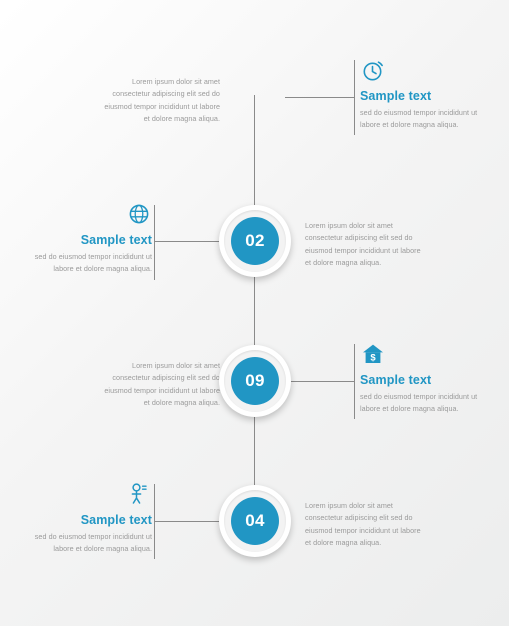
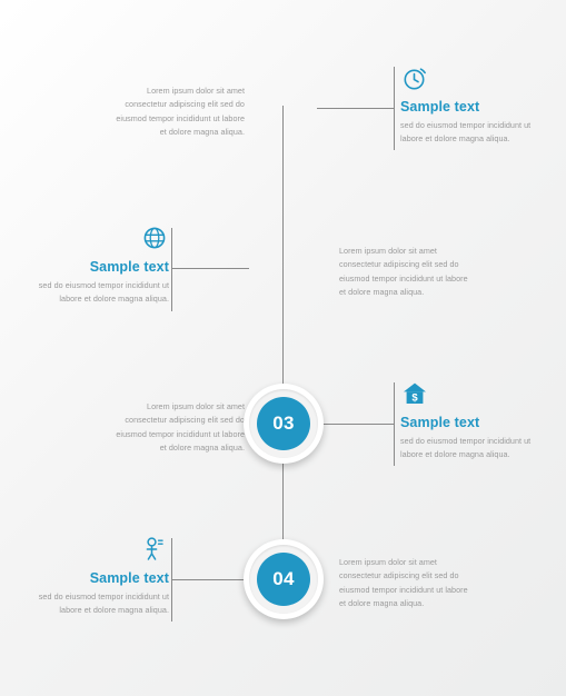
  Lorem ipsum dolor sit amet consectetur adipiscing elit sed do eiusmod tempor incididunt ut labore et dolore magna aliqua.
  Sample text
  sed do eiusmod tempor incididunt ut labore et dolore magna aliqua.
- 02
  Sample text
  sed do eiusmod tempor incididunt ut labore et dolore magna aliqua.
  Lorem ipsum dolor sit amet consectetur adipiscing elit sed do eiusmod tempor incididunt ut labore et dolore magna aliqua.
- 09
+ 03
  Lorem ipsum dolor sit amet consectetur adipiscing elit sed do eiusmod tempor incididunt ut labore et dolore magna aliqua.
  $
  Sample text
  sed do eiusmod tempor incididunt ut labore et dolore magna aliqua.
  04
  Sample text
  sed do eiusmod tempor incididunt ut labore et dolore magna aliqua.
  Lorem ipsum dolor sit amet consectetur adipiscing elit sed do eiusmod tempor incididunt ut labore et dolore magna aliqua.
